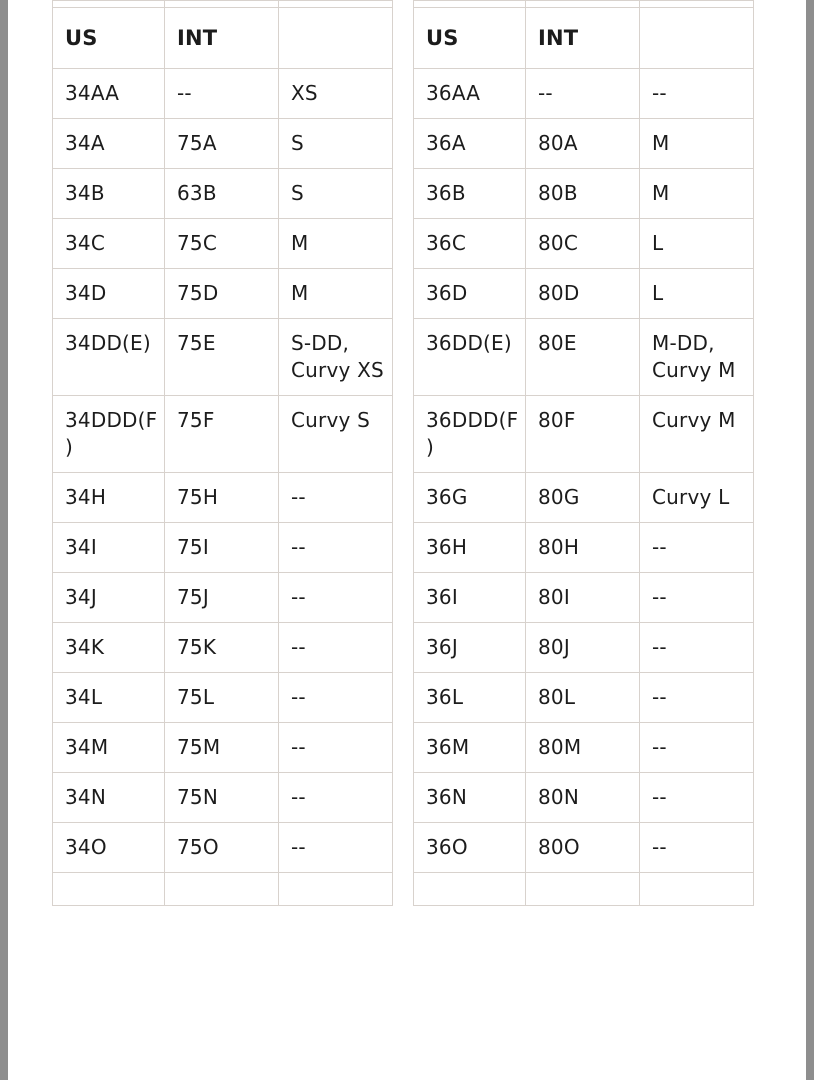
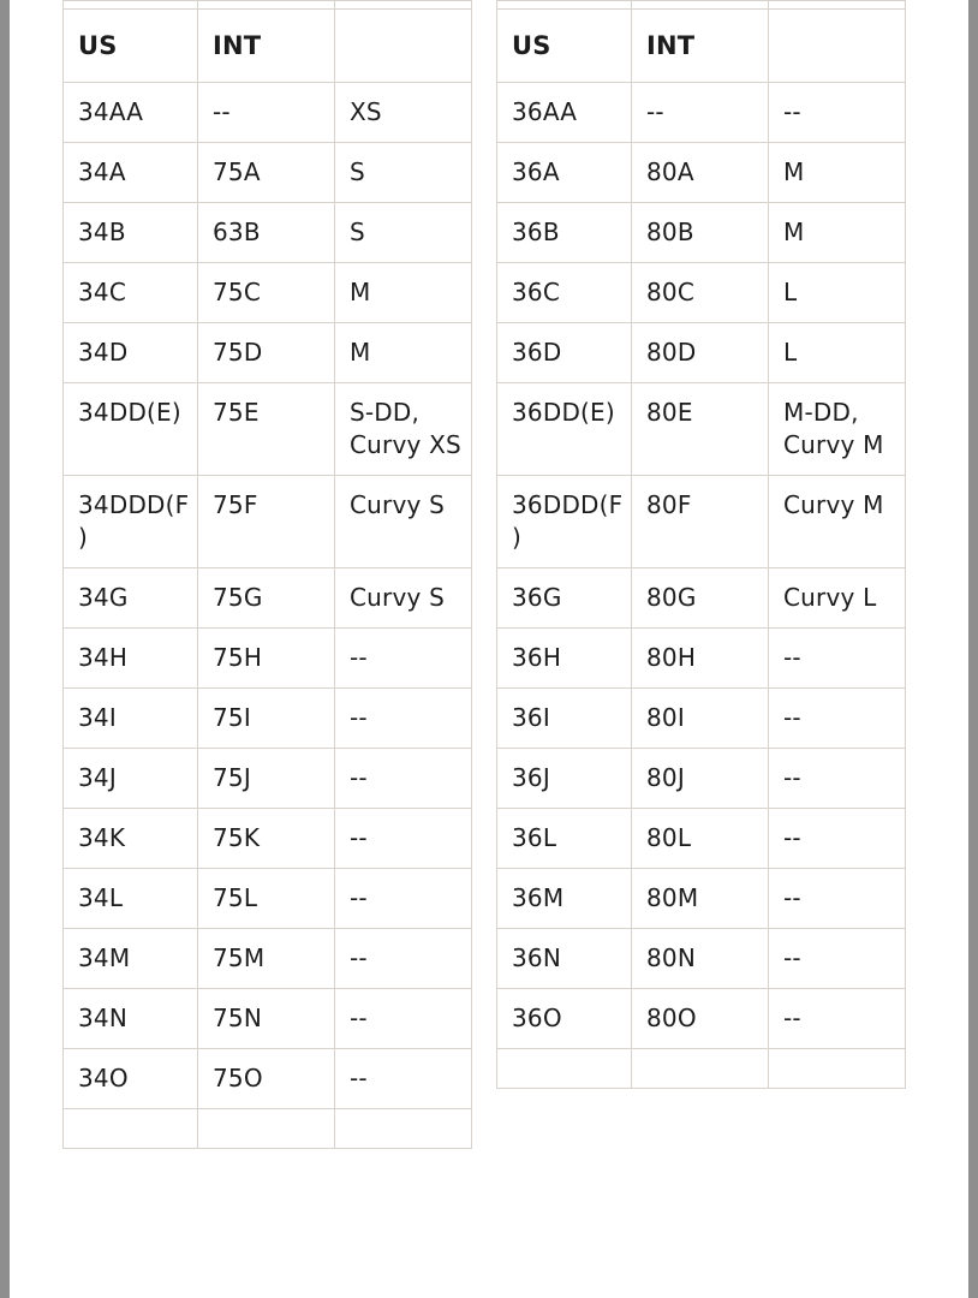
  US	INT
  34AA	--	XS
  34A	75A	S
  34B	63B	S
  34C	75C	M
  34D	75D	M
  34DD(E)	75E	S-DD, Curvy XS
  34DDD(F)	75F	Curvy S
+ 34G	75G	Curvy S
  34H	75H	--
  34I	75I	--
  34J	75J	--
  34K	75K	--
  34L	75L	--
  34M	75M	--
  34N	75N	--
  34O	75O	--
  US	INT
  36AA	--	--
  36A	80A	M
  36B	80B	M
  36C	80C	L
  36D	80D	L
  36DD(E)	80E	M-DD, Curvy M
  36DDD(F)	80F	Curvy M
  36G	80G	Curvy L
  36H	80H	--
  36I	80I	--
  36J	80J	--
  36L	80L	--
  36M	80M	--
  36N	80N	--
  36O	80O	--
